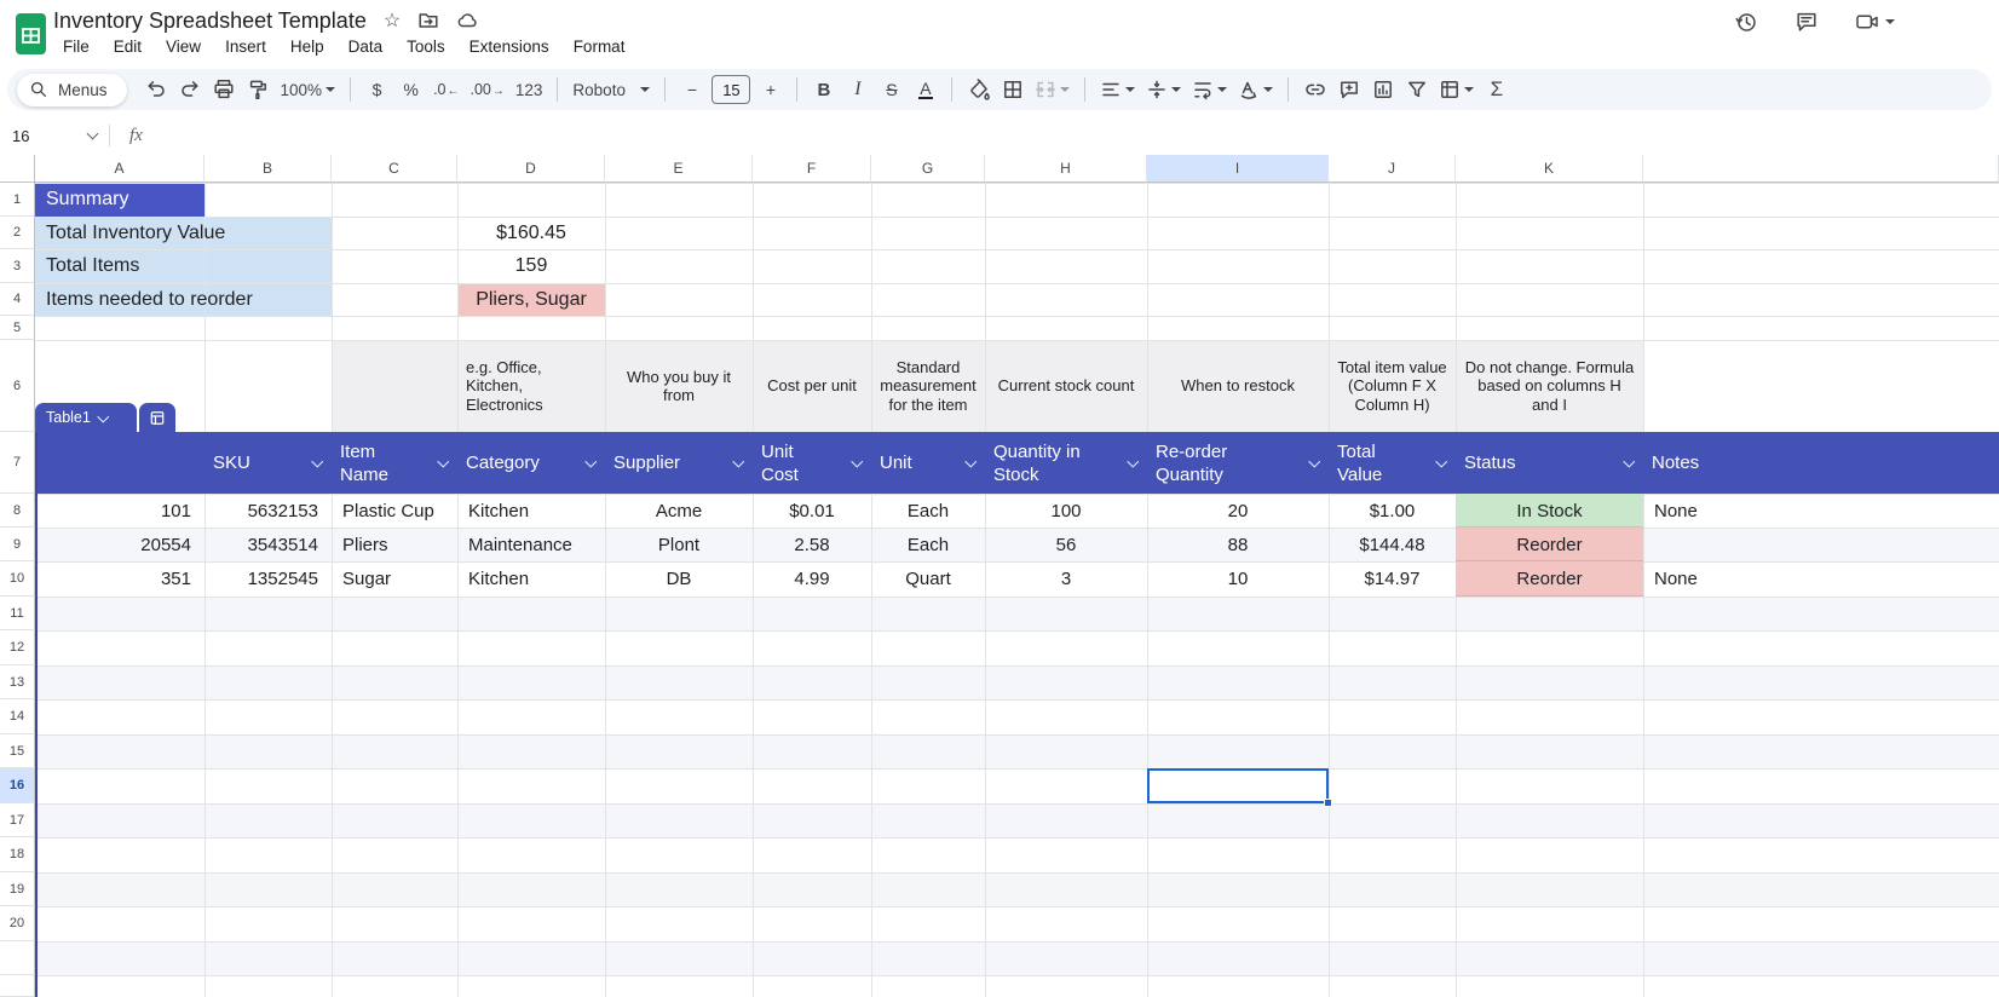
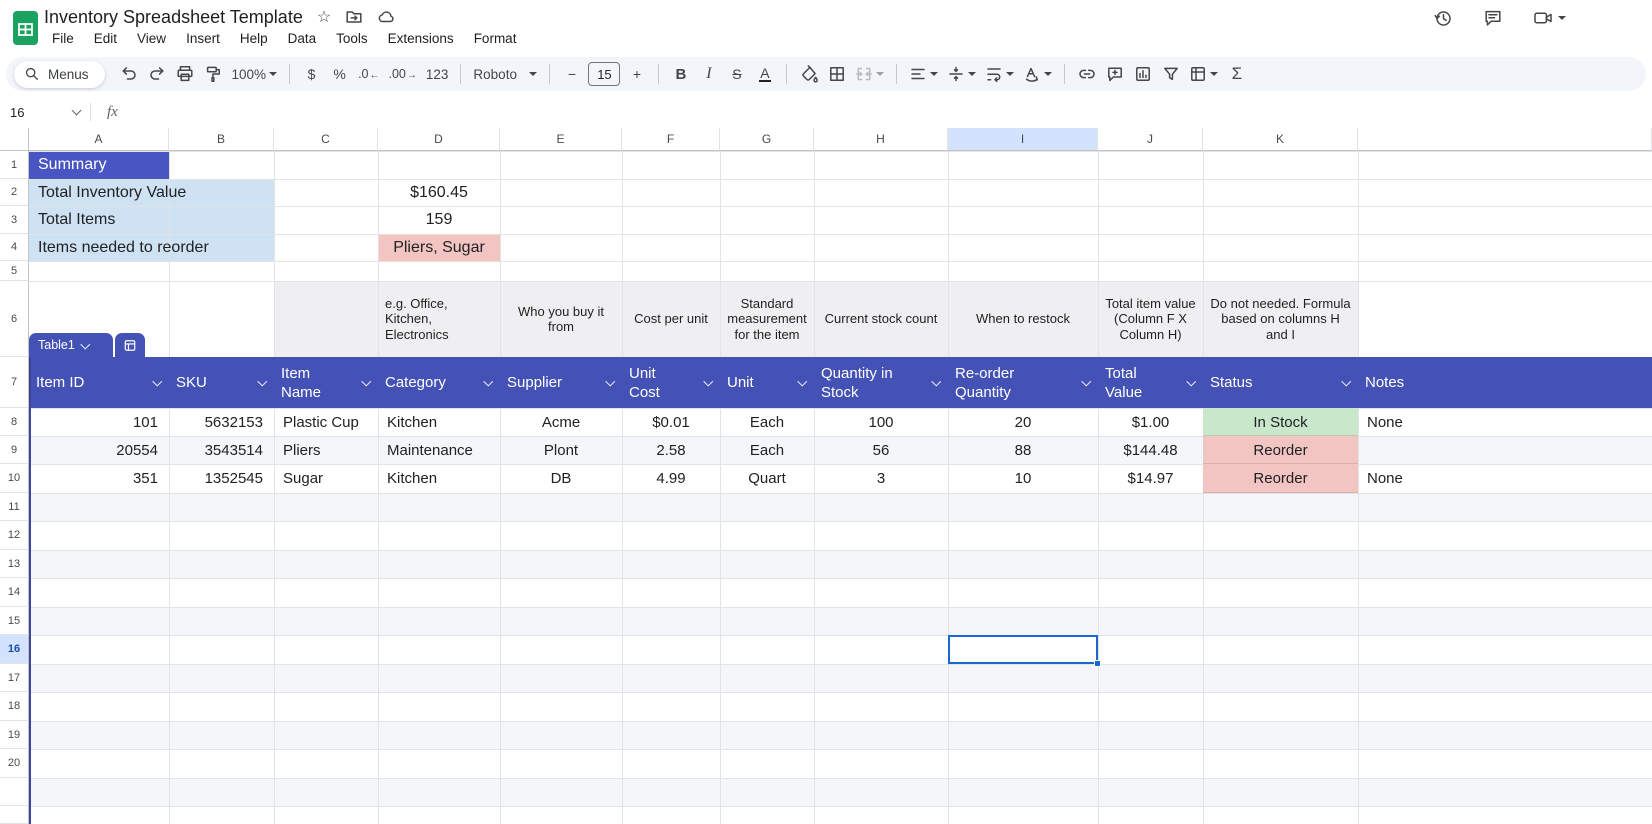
  Inventory Spreadsheet Template
  ☆
  File
  Edit
  View
  Insert
  Help
  Data
  Tools
  Extensions
  Format
  Menus
  100%
  $
  %
  .0
  ←
  .00
  →
  123
  Roboto
  −
  15
  +
  B
  I
  S
  A
  Σ
  16
  fx
+ Item ID
  SKU
  Item Name
  Category
  Supplier
  Unit Cost
  Unit
  Quantity in Stock
  Re-order Quantity
  Total Value
  Status
  Notes
  Table1
  Summary
  Total Inventory Value
  $160.45
  Total Items
  159
  Items needed to reorder
  Pliers, Sugar
  e.g. Office, Kitchen, Electronics
  Who you buy it from
  Cost per unit
  Standard measurement for the item
  Current stock count
  When to restock
  Total item value (Column F X Column H)
- Do not change. Formula based on columns H and I
+ Do not needed. Formula based on columns H and I
  101
  5632153
  Plastic Cup
  Kitchen
  Acme
  $0.01
  Each
  100
  20
  $1.00
  In Stock
  None
  20554
  3543514
  Pliers
  Maintenance
  Plont
  2.58
  Each
  56
  88
  $144.48
  Reorder
  351
  1352545
  Sugar
  Kitchen
  DB
  4.99
  Quart
  3
  10
  $14.97
  Reorder
  None
  A
  B
  C
  D
  E
  F
  G
  H
  I
  J
  K
  1
  2
  3
  4
  5
  6
  7
  8
  9
  10
  11
  12
  13
  14
  15
  16
  17
  18
  19
  20
